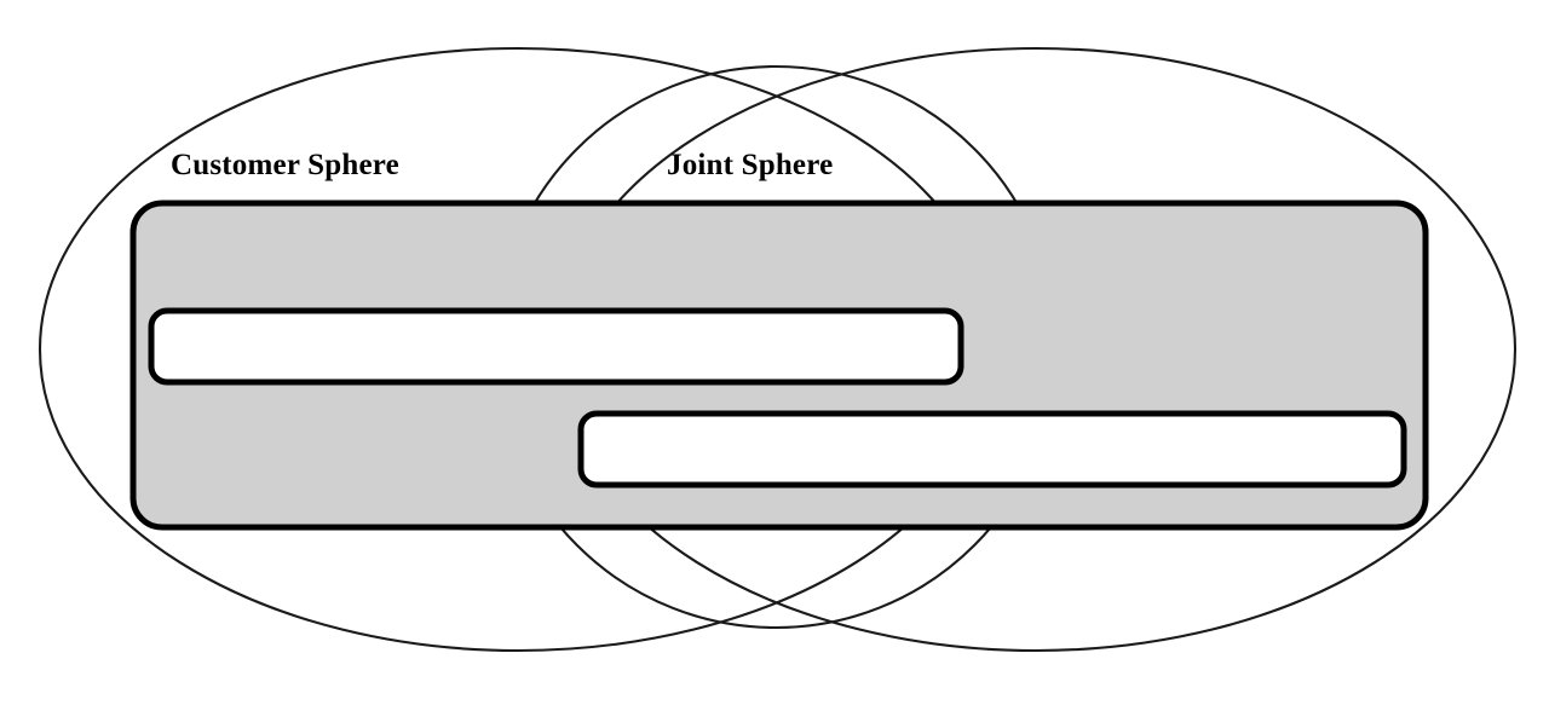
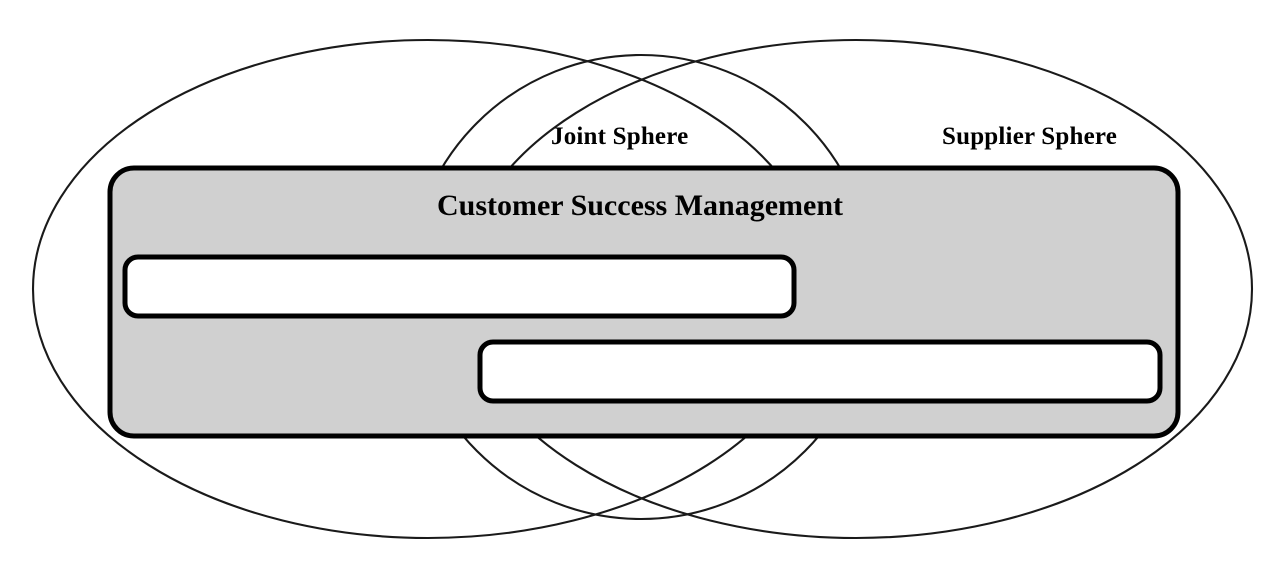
- Customer Sphere
  Joint Sphere
+ Supplier Sphere
+ Customer Success Management
